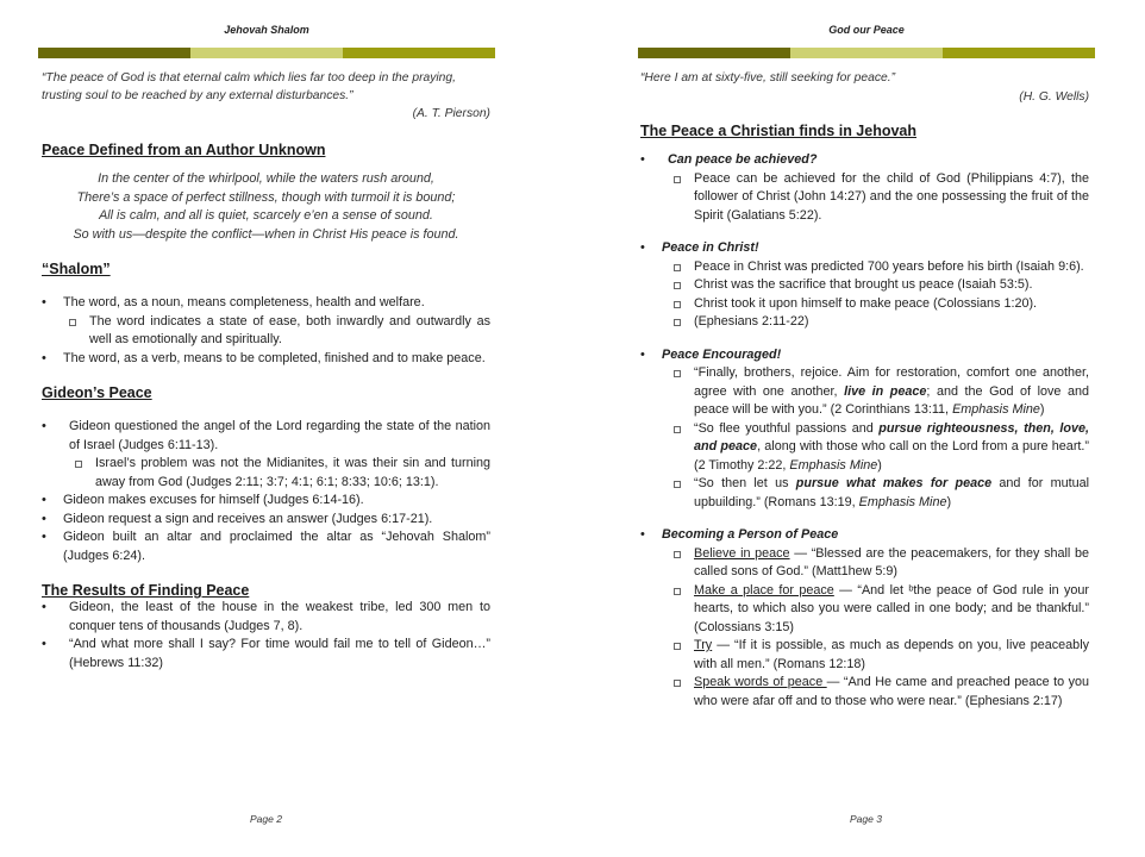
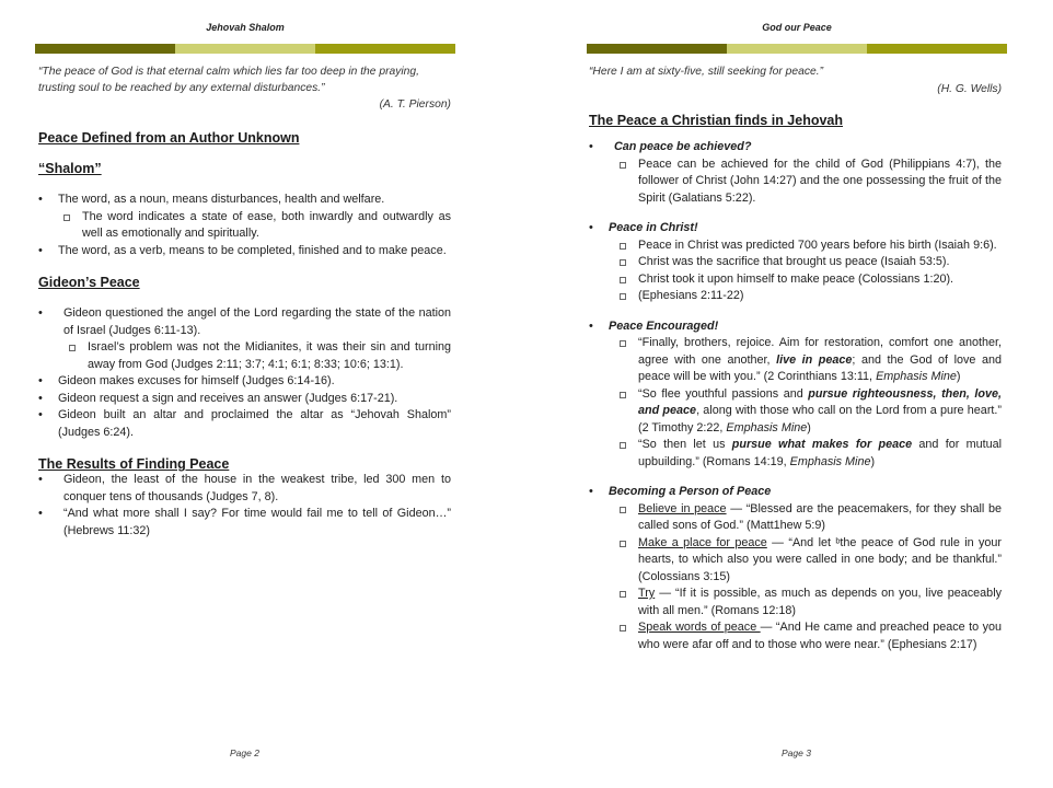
  Jehovah Shalom
  “The peace of God is that eternal calm which lies far too deep in the praying, trusting soul to be reached by any external disturbances.”
  (A. T. Pierson)
  Peace Defined from an Author Unknown
- In the center of the whirlpool, while the waters rush around,
- There’s a space of perfect stillness, though with turmoil it is bound;
- All is calm, and all is quiet, scarcely e’en a sense of sound.
- So with us—despite the conflict—when in Christ His peace is found.
  “Shalom”
- The word, as a noun, means completeness, health and welfare.
+ The word, as a noun, means disturbances, health and welfare.
  The word indicates a state of ease, both inwardly and outwardly as well as emotionally and spiritually.
  The word, as a verb, means to be completed, finished and to make peace.
  Gideon’s Peace
  Gideon questioned the angel of the Lord regarding the state of the nation of Israel (Judges 6:11-13).
  Israel’s problem was not the Midianites, it was their sin and turning away from God (Judges 2:11; 3:7; 4:1; 6:1; 8:33; 10:6; 13:1).
  Gideon makes excuses for himself (Judges 6:14-16).
  Gideon request a sign and receives an answer (Judges 6:17-21).
  Gideon built an altar and proclaimed the altar as “Jehovah Shalom” (Judges 6:24).
  The Results of Finding Peace
  Gideon, the least of the house in the weakest tribe, led 300 men to conquer tens of thousands (Judges 7, 8).
  “And what more shall I say? For time would fail me to tell of Gideon…” (Hebrews 11:32)
  Page 2
  God our Peace
  “Here I am at sixty-five, still seeking for peace.”
  (H. G. Wells)
  The Peace a Christian finds in Jehovah
  Can peace be achieved?
  Peace can be achieved for the child of God (Philippians 4:7), the follower of Christ (John 14:27) and the one possessing the fruit of the Spirit (Galatians 5:22).
  Peace in Christ!
  Peace in Christ was predicted 700 years before his birth (Isaiah 9:6).
  Christ was the sacrifice that brought us peace (Isaiah 53:5).
  Christ took it upon himself to make peace (Colossians 1:20).
  (Ephesians 2:11-22)
  Peace Encouraged!
  “Finally, brothers, rejoice. Aim for restoration, comfort one another, agree with one another, live in peace; and the God of love and peace will be with you.” (2 Corinthians 13:11, Emphasis Mine)
  “So flee youthful passions and pursue righteousness, then, love, and peace, along with those who call on the Lord from a pure heart.” (2 Timothy 2:22, Emphasis Mine)
- “So then let us pursue what makes for peace and for mutual upbuilding.” (Romans 13:19, Emphasis Mine)
+ “So then let us pursue what makes for peace and for mutual upbuilding.” (Romans 14:19, Emphasis Mine)
  Becoming a Person of Peace
  Believe in peace — “Blessed are the peacemakers, for they shall be called sons of God.” (Matt1hew 5:9)
  Make a place for peace — “And let ᵇthe peace of God rule in your hearts, to which also you were called in one body; and be thankful.” (Colossians 3:15)
  Try — “If it is possible, as much as depends on you, live peaceably with all men.” (Romans 12:18)
  Speak words of peace — “And He came and preached peace to you who were afar off and to those who were near.” (Ephesians 2:17)
  Page 3
